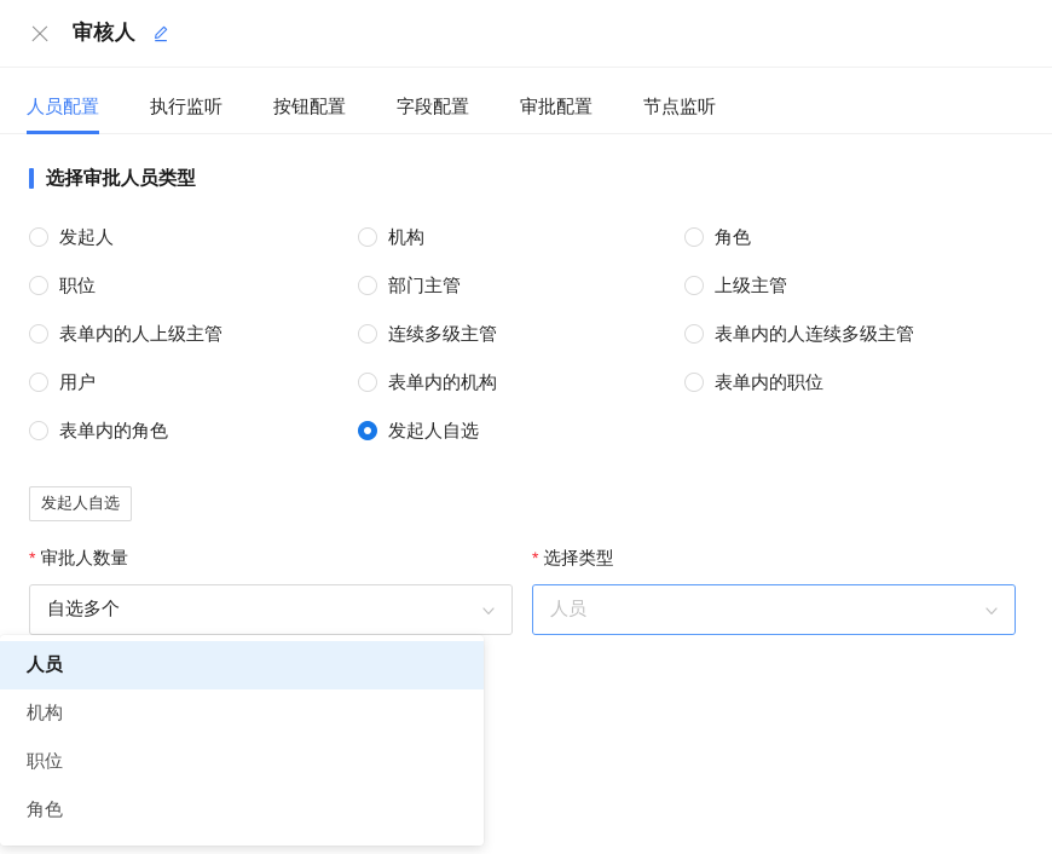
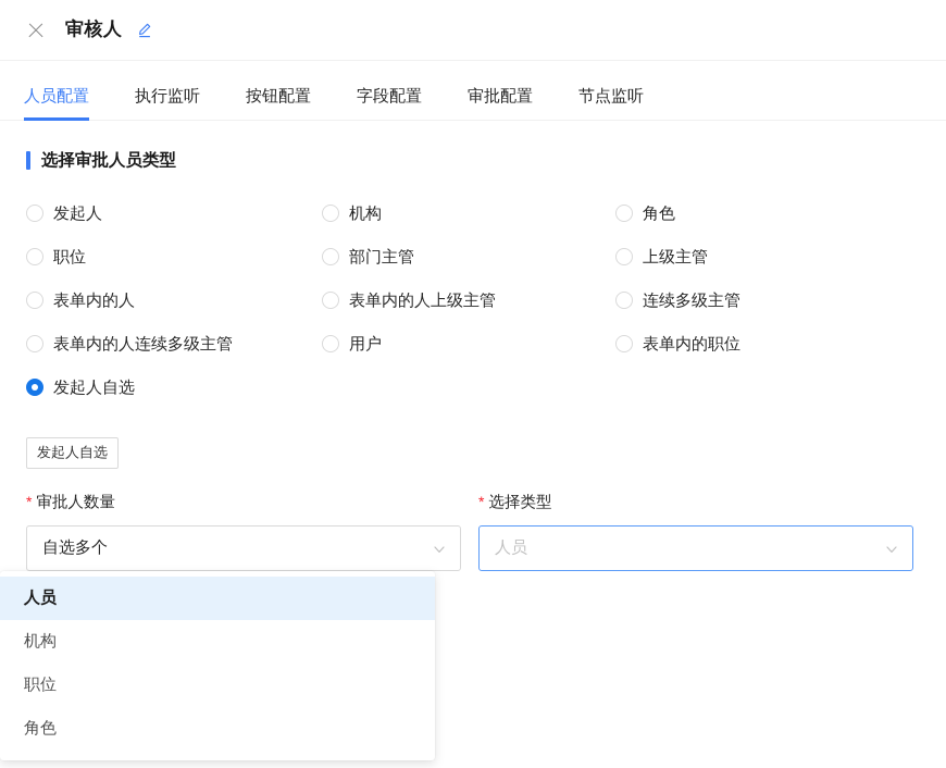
  审核人
  人员配置
  执行监听
  按钮配置
  字段配置
  审批配置
  节点监听
  选择审批人员类型
  发起人
  机构
  角色
  职位
  部门主管
  上级主管
+ 表单内的人
  表单内的人上级主管
  连续多级主管
  表单内的人连续多级主管
  用户
- 表单内的机构
  表单内的职位
- 表单内的角色
  发起人自选
  发起人自选
  *
  审批人数量
  自选多个
  *
  选择类型
  人员
  人员
  机构
  职位
  角色
